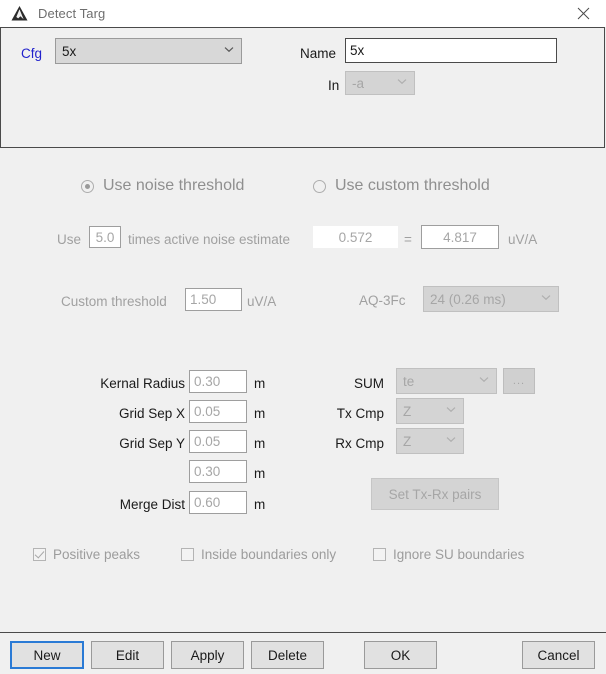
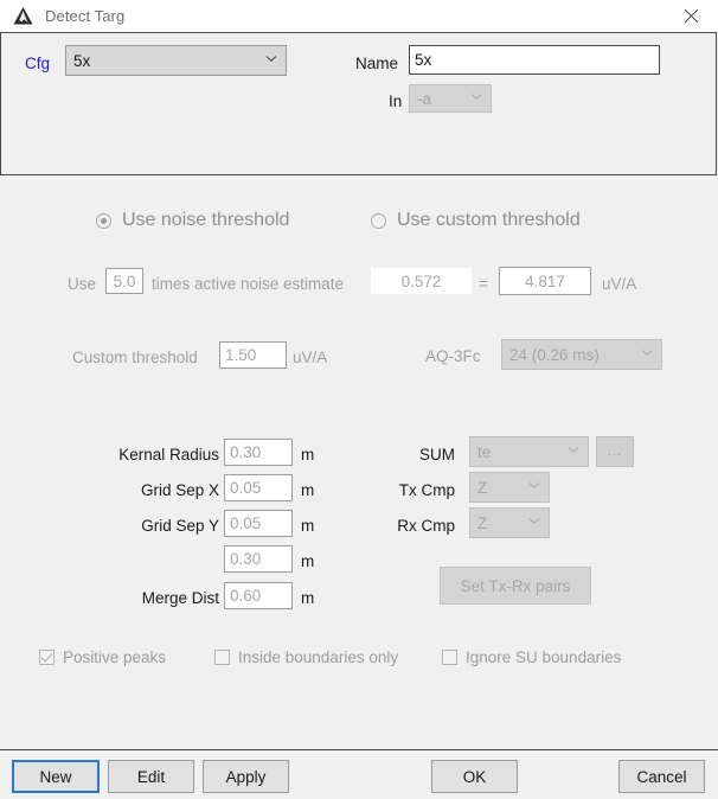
  Detect Targ
  Cfg
  5x
  Name
  5x
  In
  -a
  Use noise threshold
  Use custom threshold
  Use
  5.0
  times active noise estimate
  0.572
  =
  4.817
  uV/A
  Custom threshold
  1.50
  uV/A
  AQ-3Fc
  24 (0.26 ms)
  Kernal Radius
  0.30
  m
  Grid Sep X
  0.05
  m
  Grid Sep Y
  0.05
  m
  0.30
  m
  Merge Dist
  0.60
  m
  SUM
  te
  ...
  Tx Cmp
  Z
  Rx Cmp
  Z
  Set Tx-Rx pairs
  Positive peaks
  Inside boundaries only
  Ignore SU boundaries
  New
  Edit
  Apply
- Delete
  OK
  Cancel
